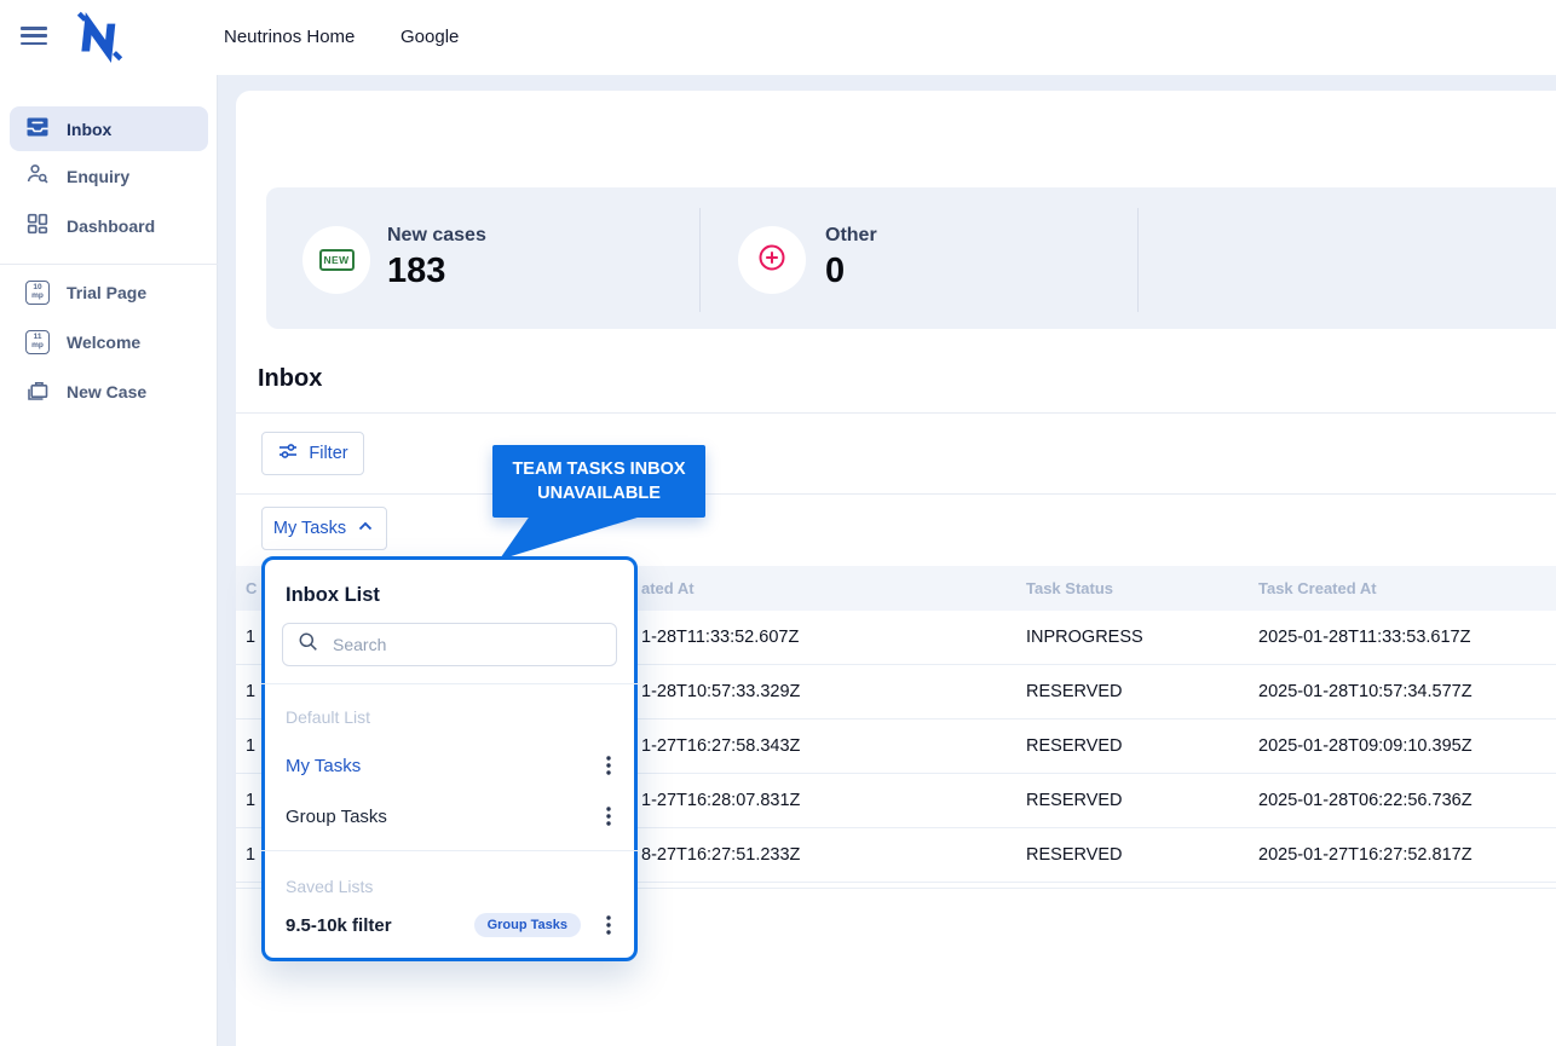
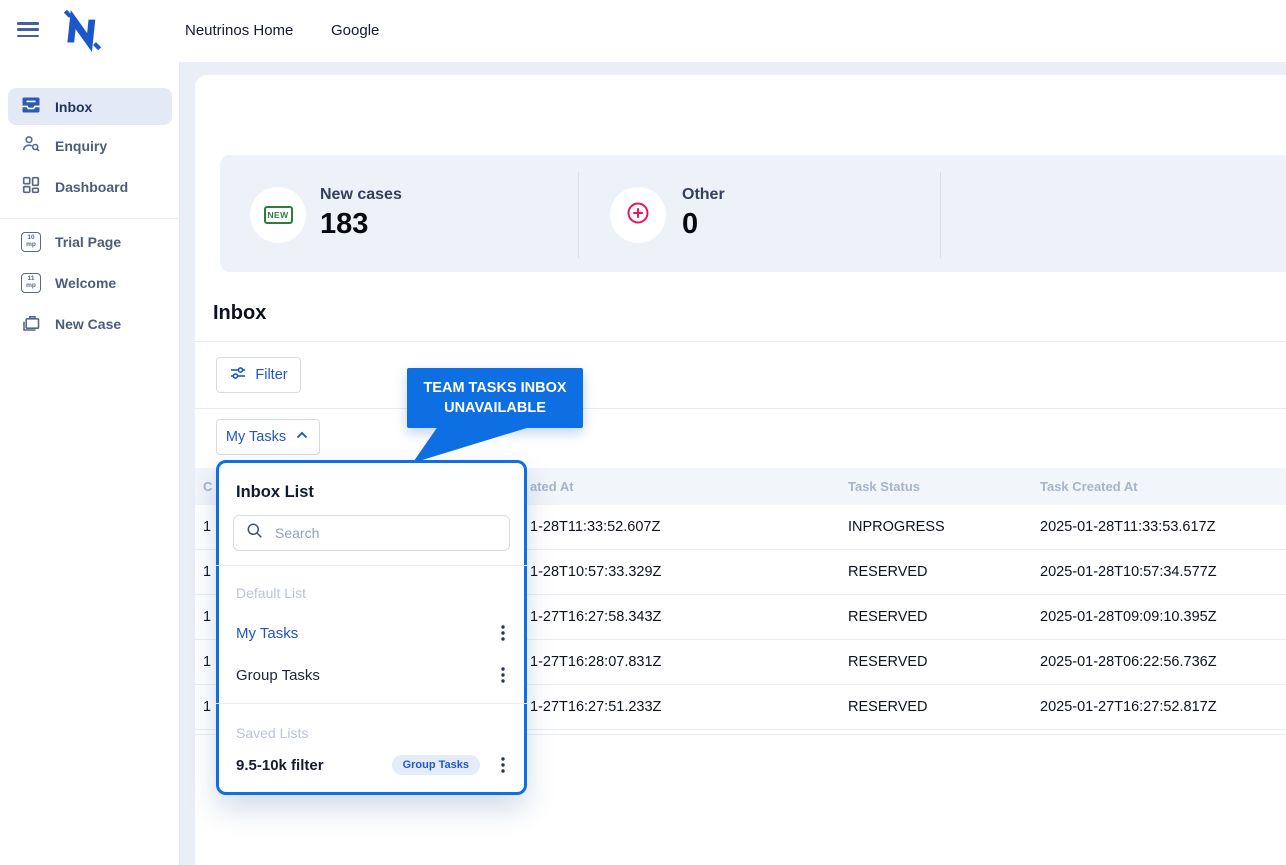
  Neutrinos Home
  Google
  Inbox
  Enquiry
  Dashboard
  Trial Page
  Welcome
  New Case
  NEW
  New cases
  183
  Other
  0
  Inbox
  Filter
  My Tasks
  C
  ated At
  Task Status
  Task Created At
  1
  1-28T11:33:52.607Z
  INPROGRESS
  2025-01-28T11:33:53.617Z
  1
  1-28T10:57:33.329Z
  RESERVED
  2025-01-28T10:57:34.577Z
  1
  1-27T16:27:58.343Z
  RESERVED
  2025-01-28T09:09:10.395Z
  1
  1-27T16:28:07.831Z
  RESERVED
  2025-01-28T06:22:56.736Z
  1
- 8-27T16:27:51.233Z
+ 1-27T16:27:51.233Z
  RESERVED
  2025-01-27T16:27:52.817Z
  TEAM TASKS INBOX
  UNAVAILABLE
  Inbox List
  Search
  Default List
  My Tasks
  Group Tasks
  Saved Lists
  9.5-10k filter
  Group Tasks
